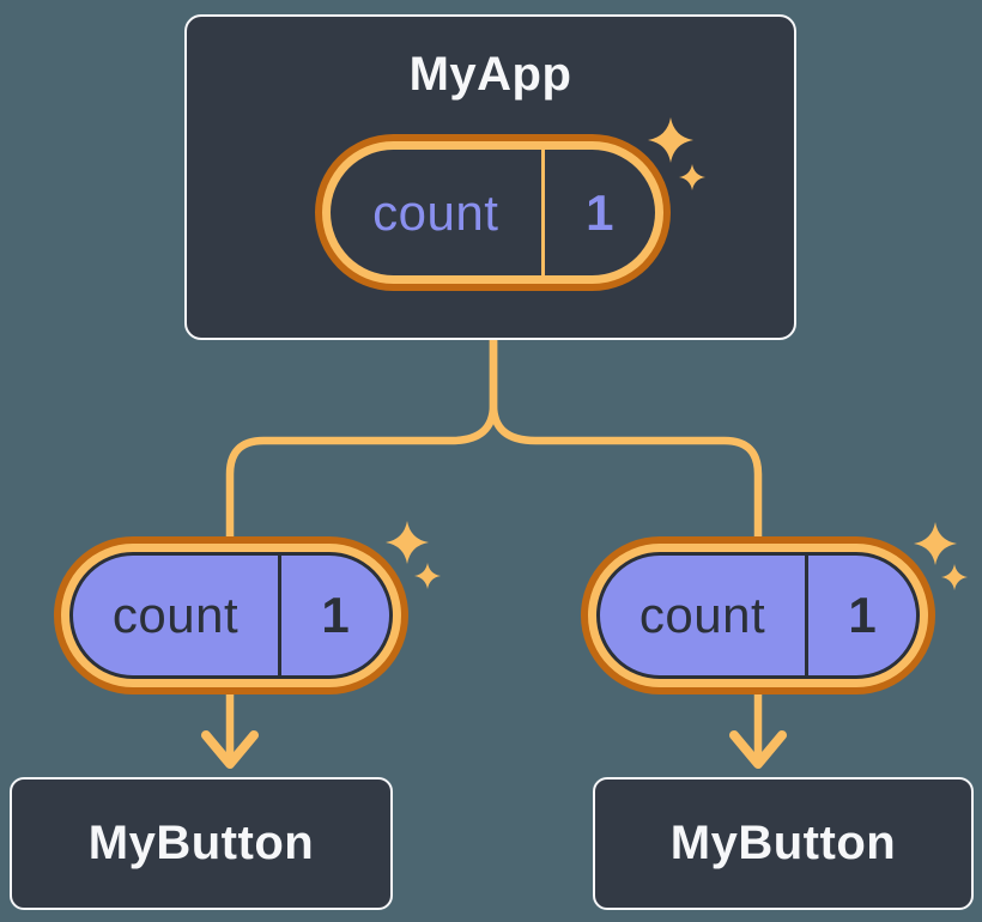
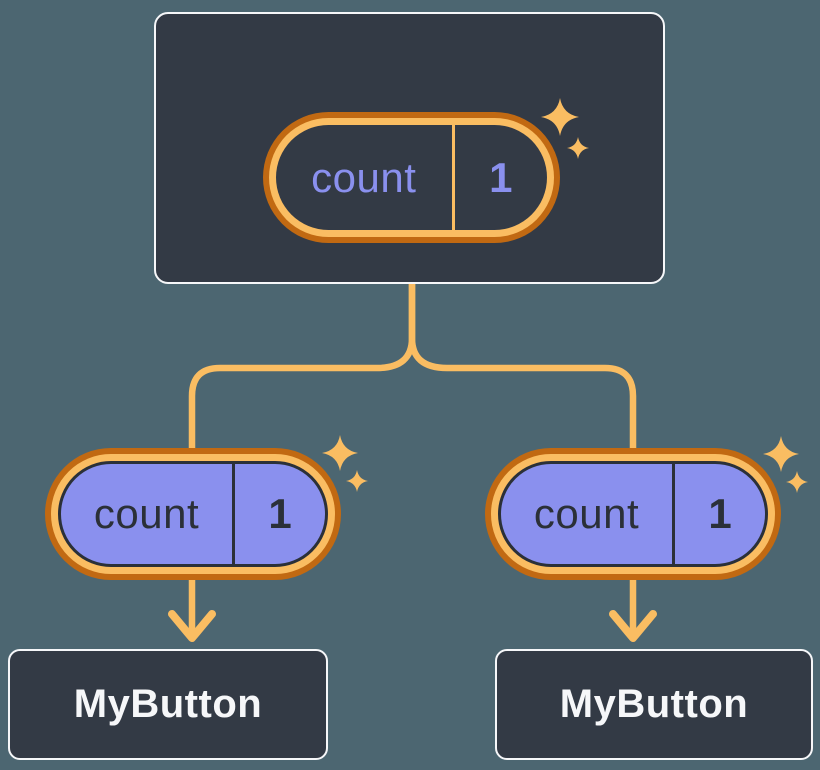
- MyApp
  count
  1
  count
  1
  count
  1
  MyButton
  MyButton
